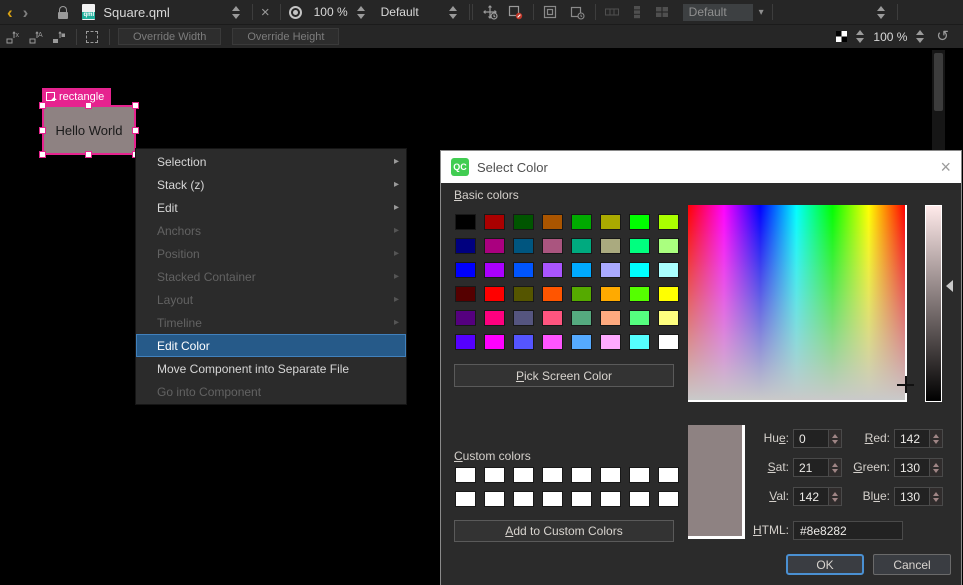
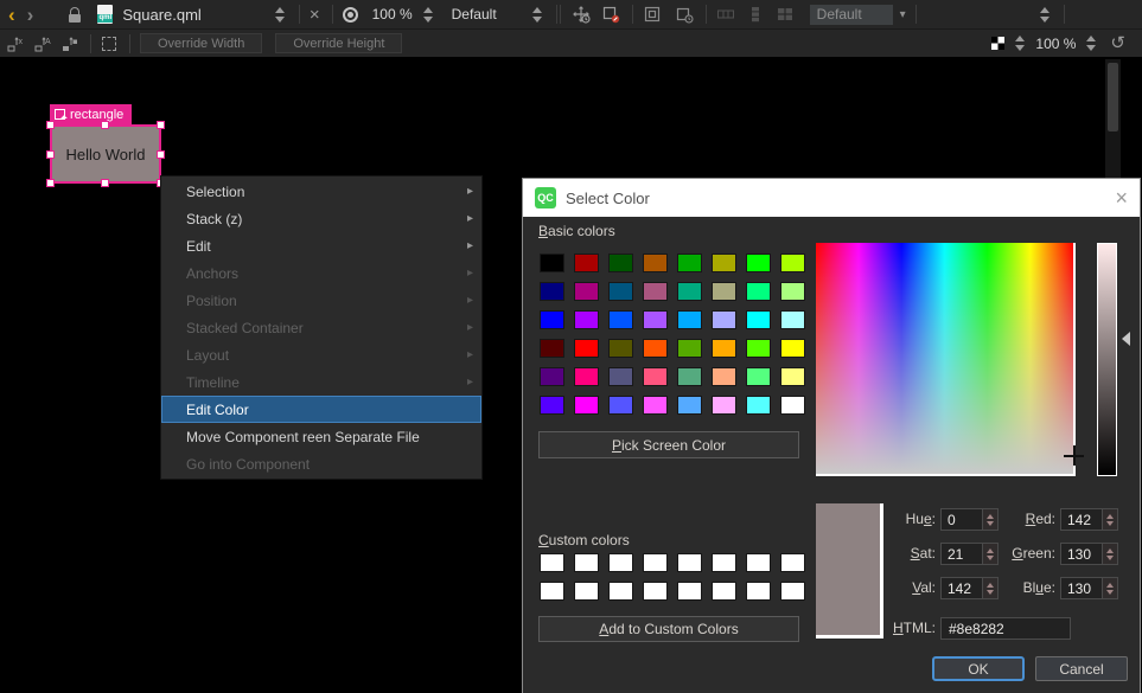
  ‹
  ›
  Square.qml
  ×
  100 %
  Default
  Default
  ▾
  Override Width
  Override Height
  100 %
  ↺
  rectangle
  Hello World
  Selection
  ▸
  Stack (z)
  ▸
  Edit
  ▸
  Anchors
  ▸
  Position
  ▸
  Stacked Container
  ▸
  Layout
  ▸
  Timeline
  ▸
  Edit Color
- Move Component into Separate File
+ Move Component reen Separate File
  Go into Component
  QC
  Select Color
  ×
  Basic colors
  P
  ick Screen Color
  Custom colors
  A
  dd to Custom Colors
  Hue:
  0
  Sat:
  21
  Val:
  142
  Red:
  142
  Green:
  130
  Blue:
  130
  HTML:
  #8e8282
  OK
  Cancel
